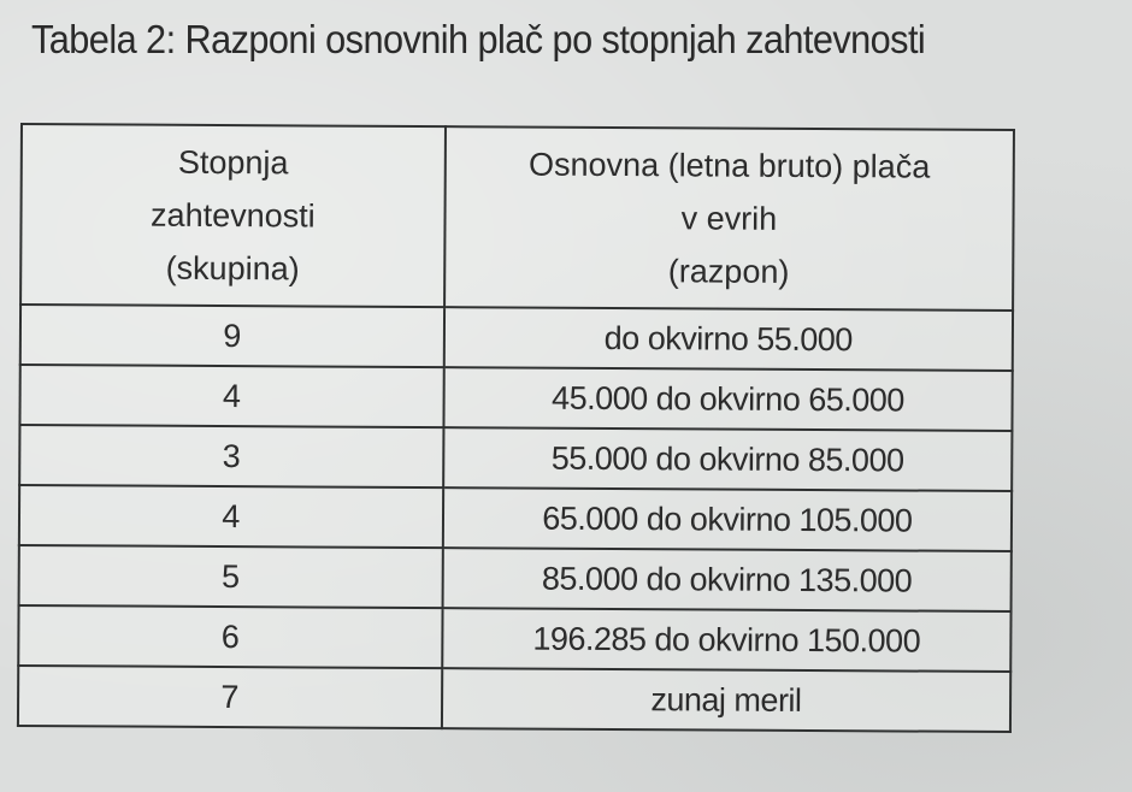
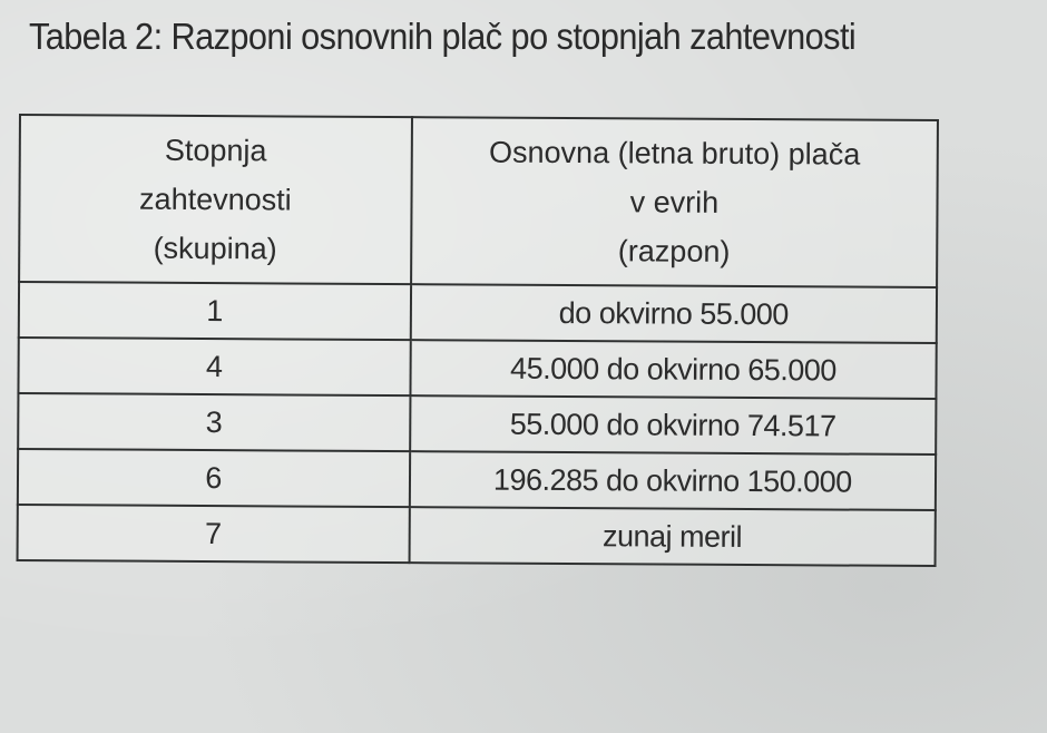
  Tabela 2: Razponi osnovnih plač po stopnjah zahtevnosti
  Stopnja zahtevnosti (skupina)	Osnovna (letna bruto) plača v evrih (razpon)
- 9	do okvirno 55.000
+ 1	do okvirno 55.000
  4	45.000 do okvirno 65.000
- 3	55.000 do okvirno 85.000
+ 3	55.000 do okvirno 74.517
- 4	65.000 do okvirno 105.000
- 5	85.000 do okvirno 135.000
  6	196.285 do okvirno 150.000
  7	zunaj meril
